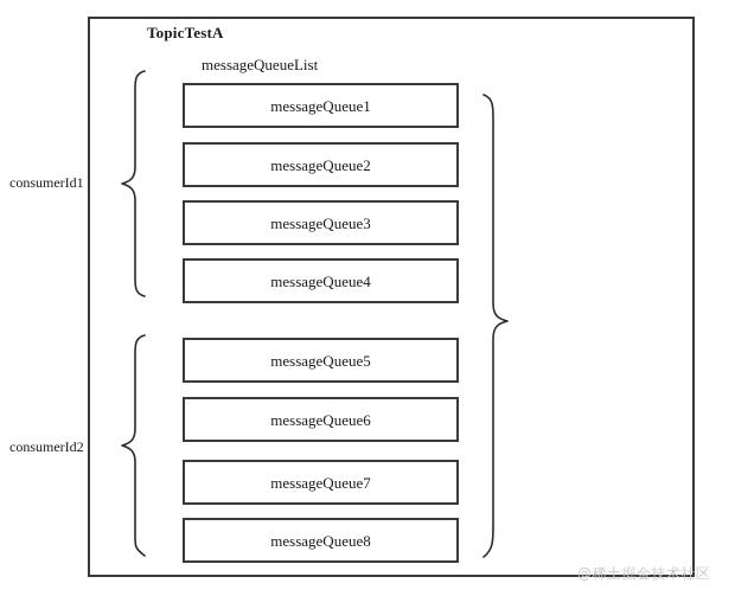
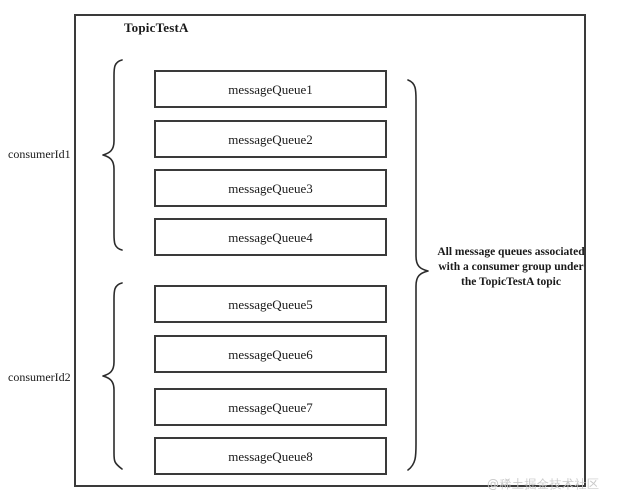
  TopicTestA
- messageQueueList
  messageQueue1
  messageQueue2
  messageQueue3
  messageQueue4
  messageQueue5
  messageQueue6
  messageQueue7
  messageQueue8
  consumerId1
  consumerId2
+ All message queues associated
+ with a consumer group under
+ the TopicTestA topic
  @稀土掘金技术社区
